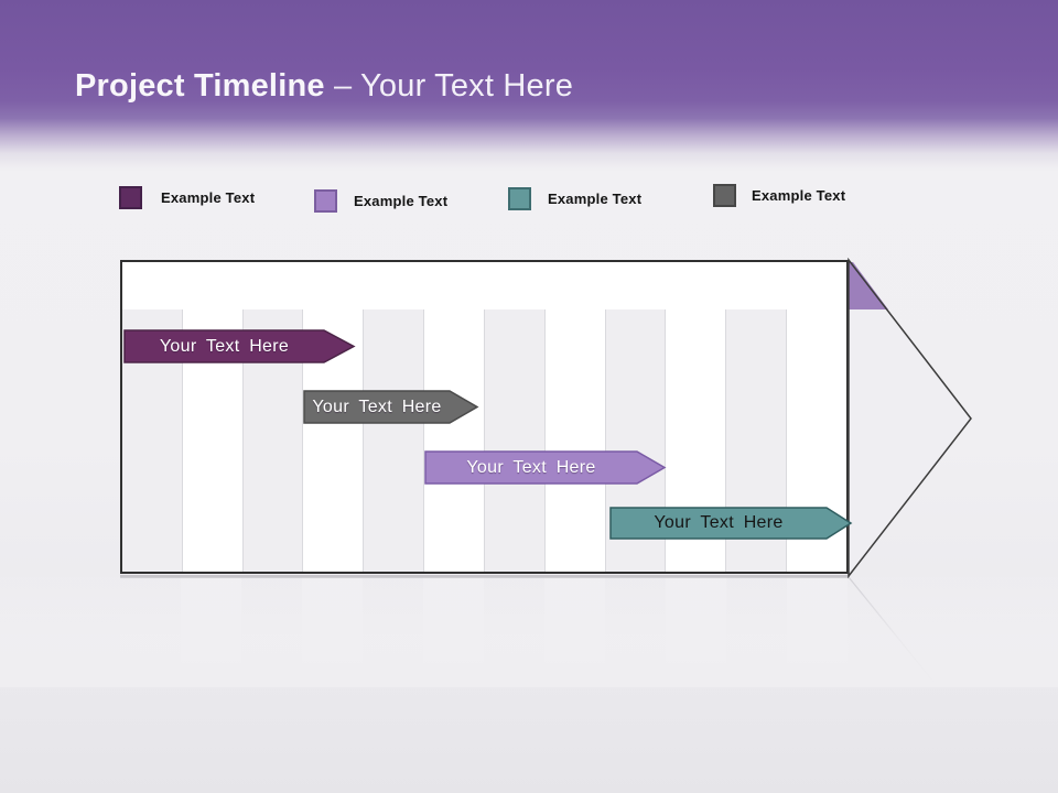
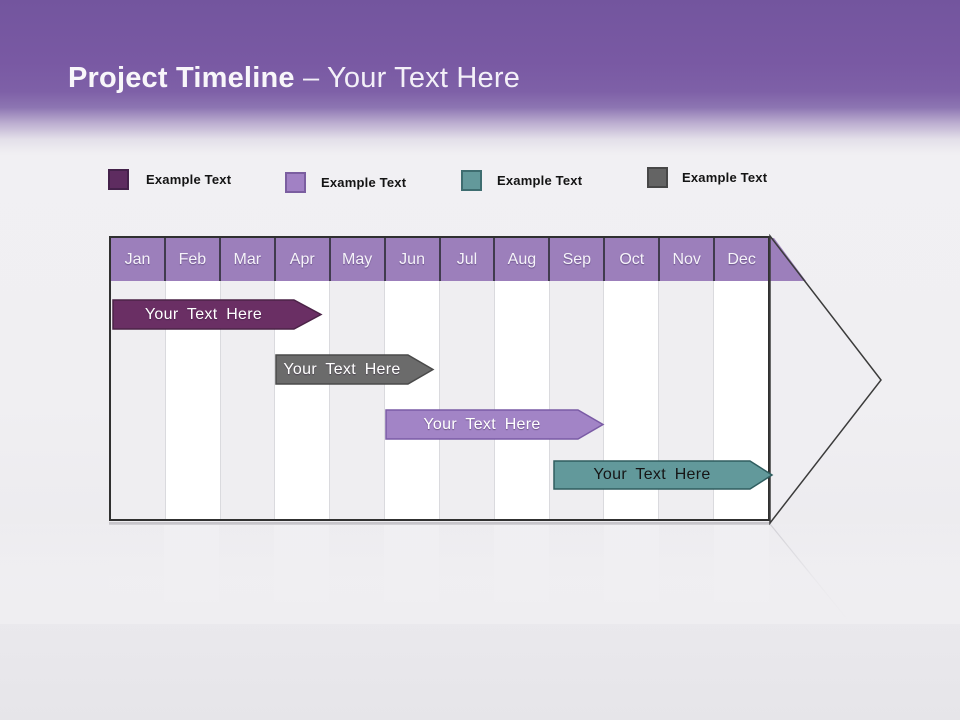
  Project Timeline – Your Text Here
  Example Text
  Example Text
  Example Text
  Example Text
+ Jan
+ Feb
+ Mar
+ Apr
+ May
+ Jun
+ Jul
+ Aug
+ Sep
+ Oct
+ Nov
+ Dec
  Your Text Here
  Your Text Here
  Your Text Here
  Your Text Here
